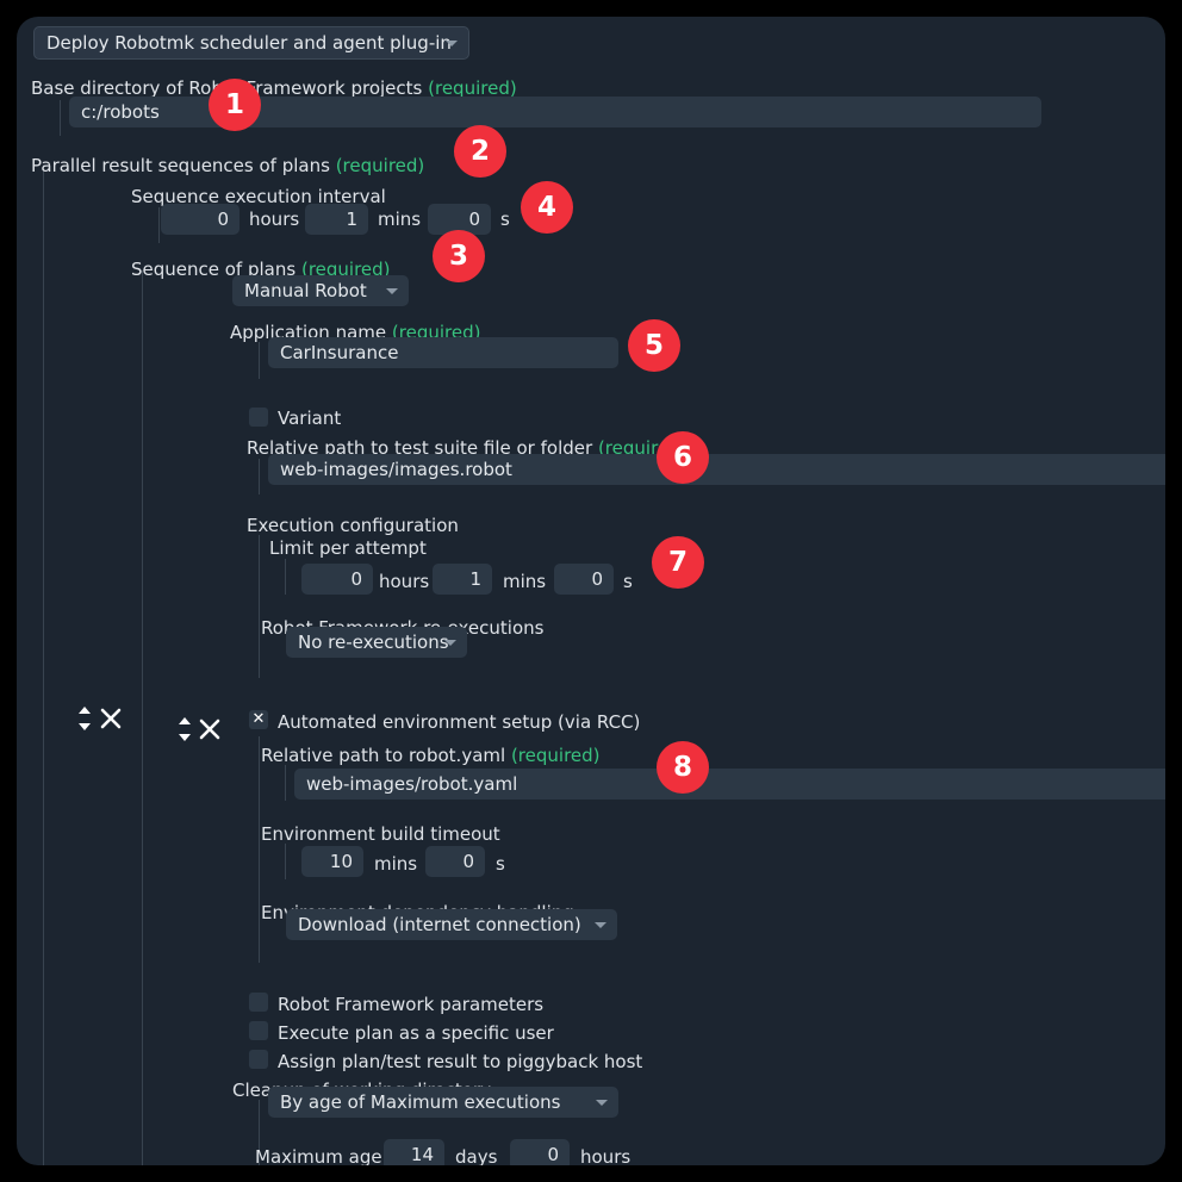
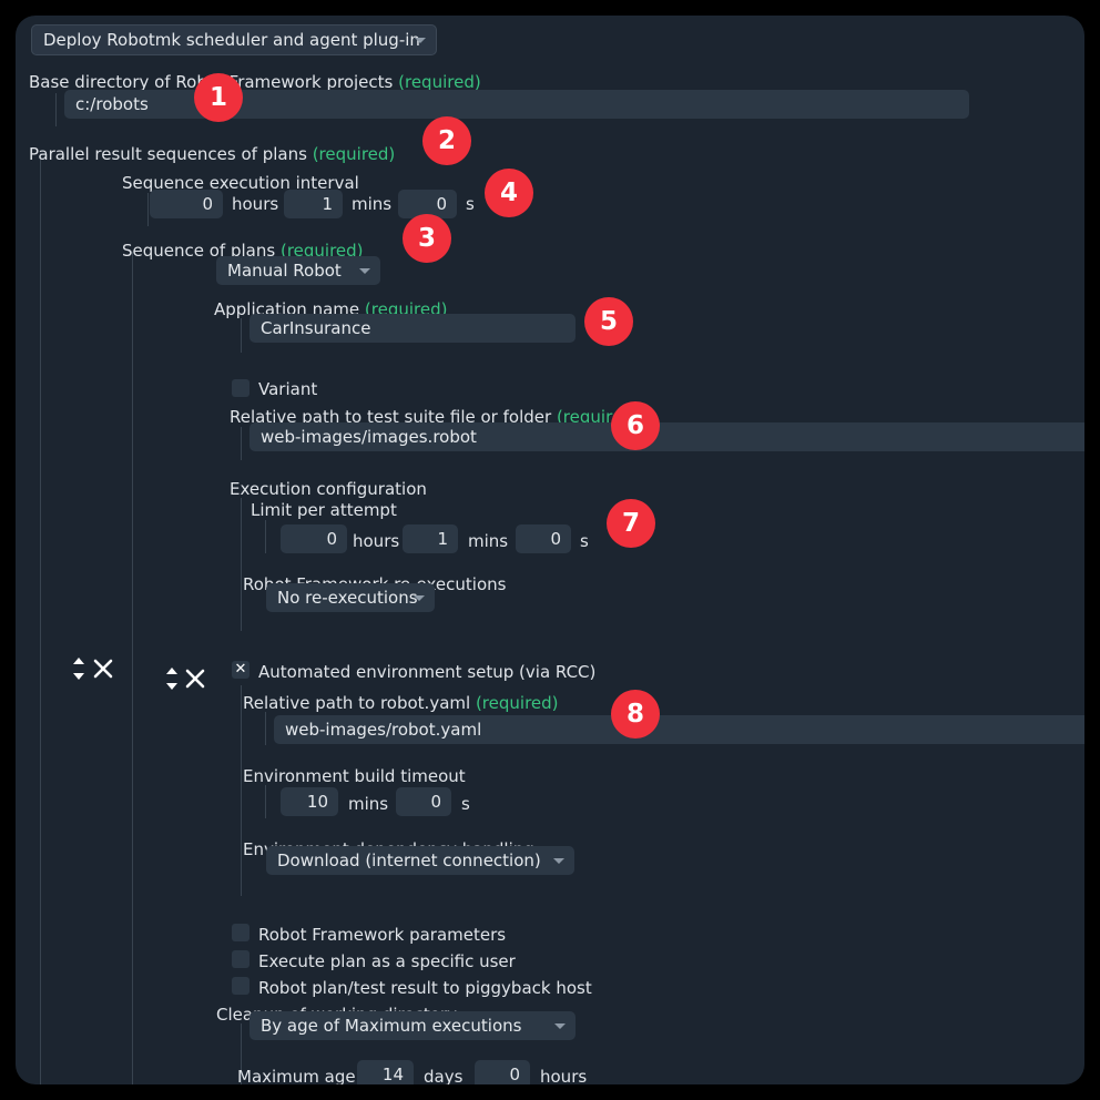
  Deploy Robotmk scheduler and agent plug-in
  Base directory of Roramework projects (required)
  c:/robots
  Parallel result sequences of plans (required)
  Sequence execution interval
  0
  hours
  1
  mins
  0
  s
  Sequence of plans (required)
  Manual Robot
  Application name (required)
  CarInsurance
  Variant
  Relative path to test suite file or folder (requir
  web-images/images.robot
  Execution configuration
  Limit per attempt
  0
  hours
  1
  mins
  0
  s
  No re-executions
  ✕
  Automated environment setup (via RCC)
  Relative path to robot.yaml (required)
  web-images/robot.yaml
  Environment build timeout
  10
  mins
  0
  s
  Download (internet connection)
  Robot Framework parameters
  Execute plan as a specific user
- Assign plan/test result to piggyback host
+ Robot plan/test result to piggyback host
  By age of Maximum executions
  Maximum age
  14
  days
  0
  hours
  1
  2
  3
  4
  5
  6
  7
  8
